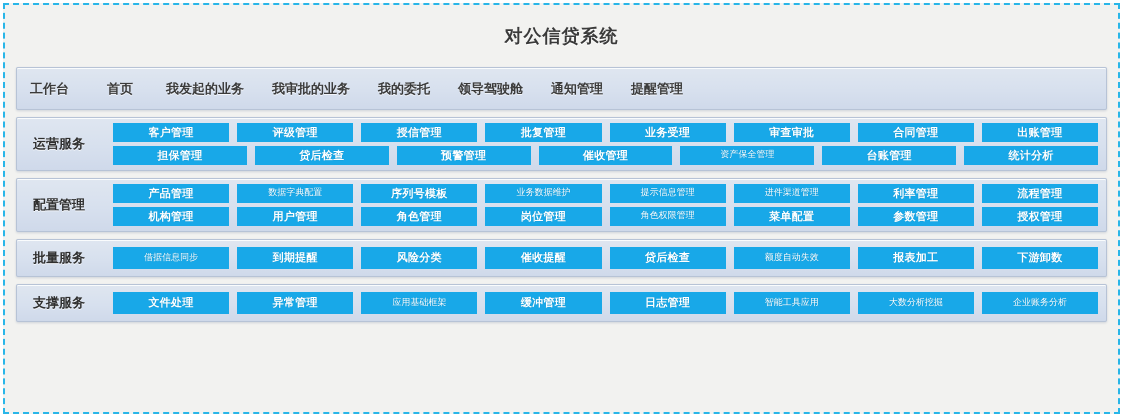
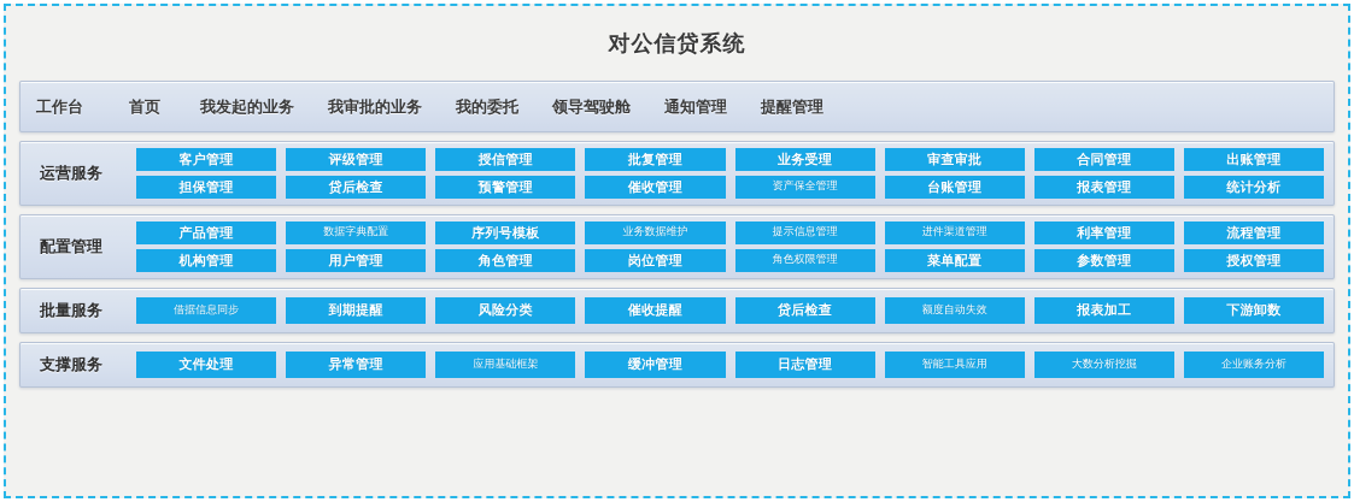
  对公信贷系统
  工作台
  首页
  我发起的业务
  我审批的业务
  我的委托
  领导驾驶舱
  通知管理
  提醒管理
  运营服务
  客户管理
  评级管理
  授信管理
  批复管理
  业务受理
  审查审批
  合同管理
  出账管理
  担保管理
  贷后检查
  预警管理
  催收管理
  资产保全管理
  台账管理
+ 报表管理
  统计分析
  配置管理
  产品管理
  数据字典配置
  序列号模板
  业务数据维护
  提示信息管理
  进件渠道管理
  利率管理
  流程管理
  机构管理
  用户管理
  角色管理
  岗位管理
  角色权限管理
  菜单配置
  参数管理
  授权管理
  批量服务
  借据信息同步
  到期提醒
  风险分类
  催收提醒
  贷后检查
  额度自动失效
  报表加工
  下游卸数
  支撑服务
  文件处理
  异常管理
  应用基础框架
  缓冲管理
  日志管理
  智能工具应用
  大数分析挖掘
  企业账务分析
